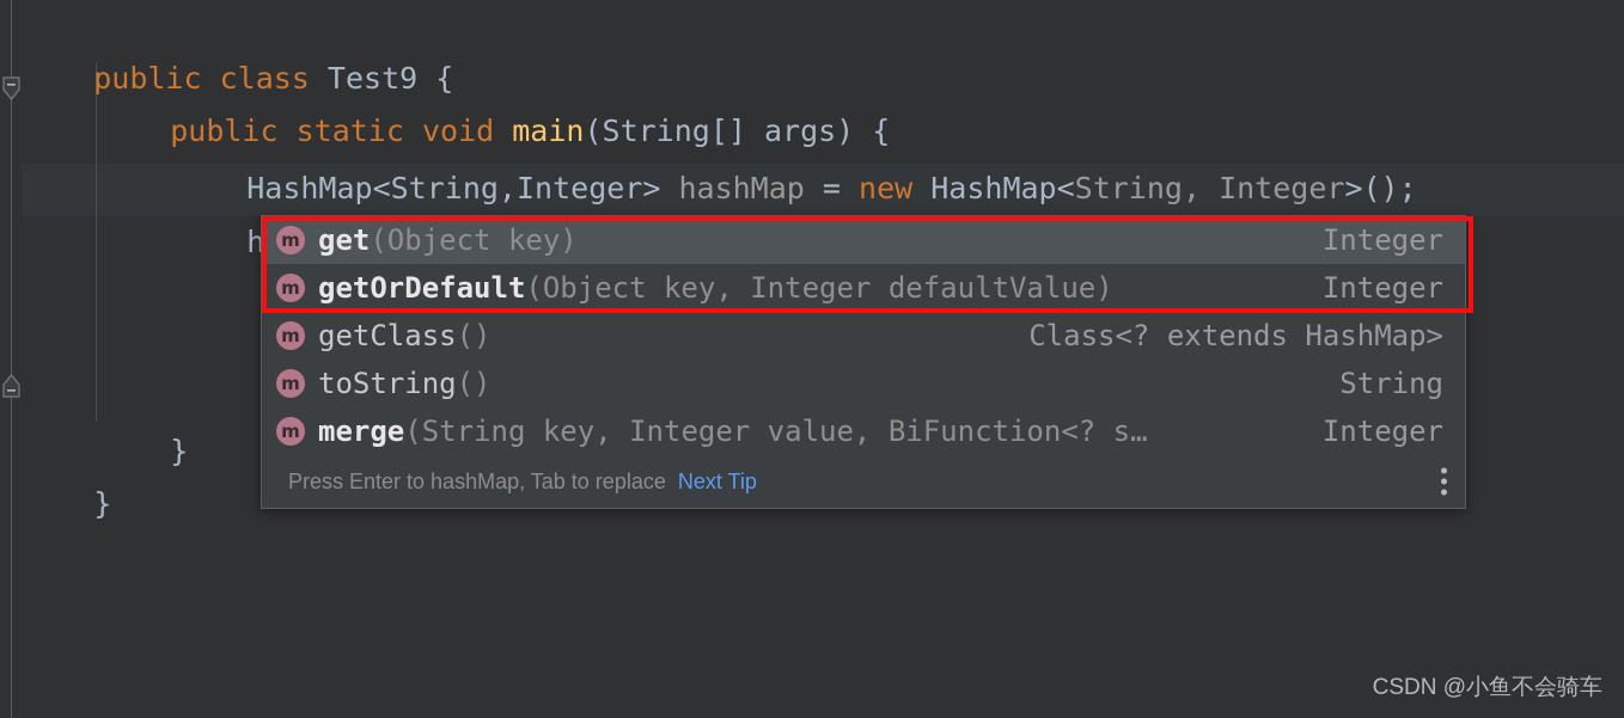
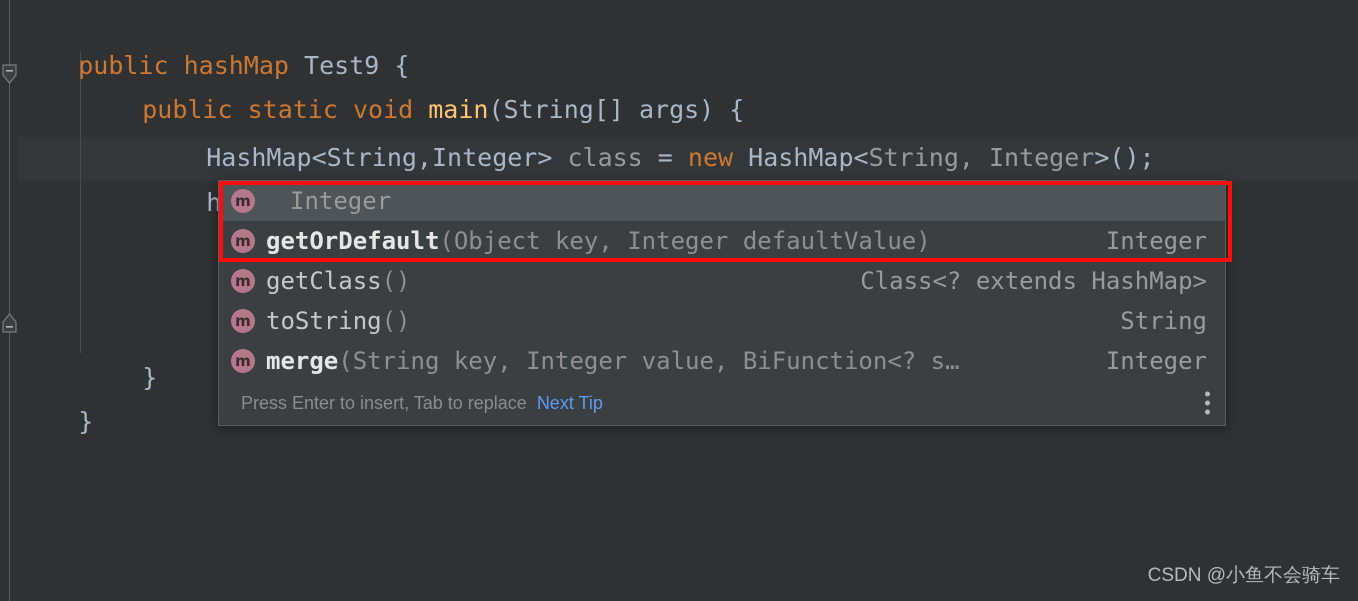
- public class Test9 {
+ public hashMap Test9 {
  public static void main(String[] args) {
- HashMap<String,Integer> hashMap = new HashMap<String, Integer>();
+ HashMap<String,Integer> class = new HashMap<String, Integer>();
  }
  }
  m
- get(Object key)
  Integer
  m
  getOrDefault(Object key, Integer defaultValue)
  Integer
  m
  getClass()
  Class<? extends HashMap>
  m
  toString()
  String
  m
  merge(String key, Integer value, BiFunction<? s…
  Integer
- Press Enter to hashMap, Tab to replace
+ Press Enter to insert, Tab to replace
  Next Tip
  CSDN @小鱼不会骑车
